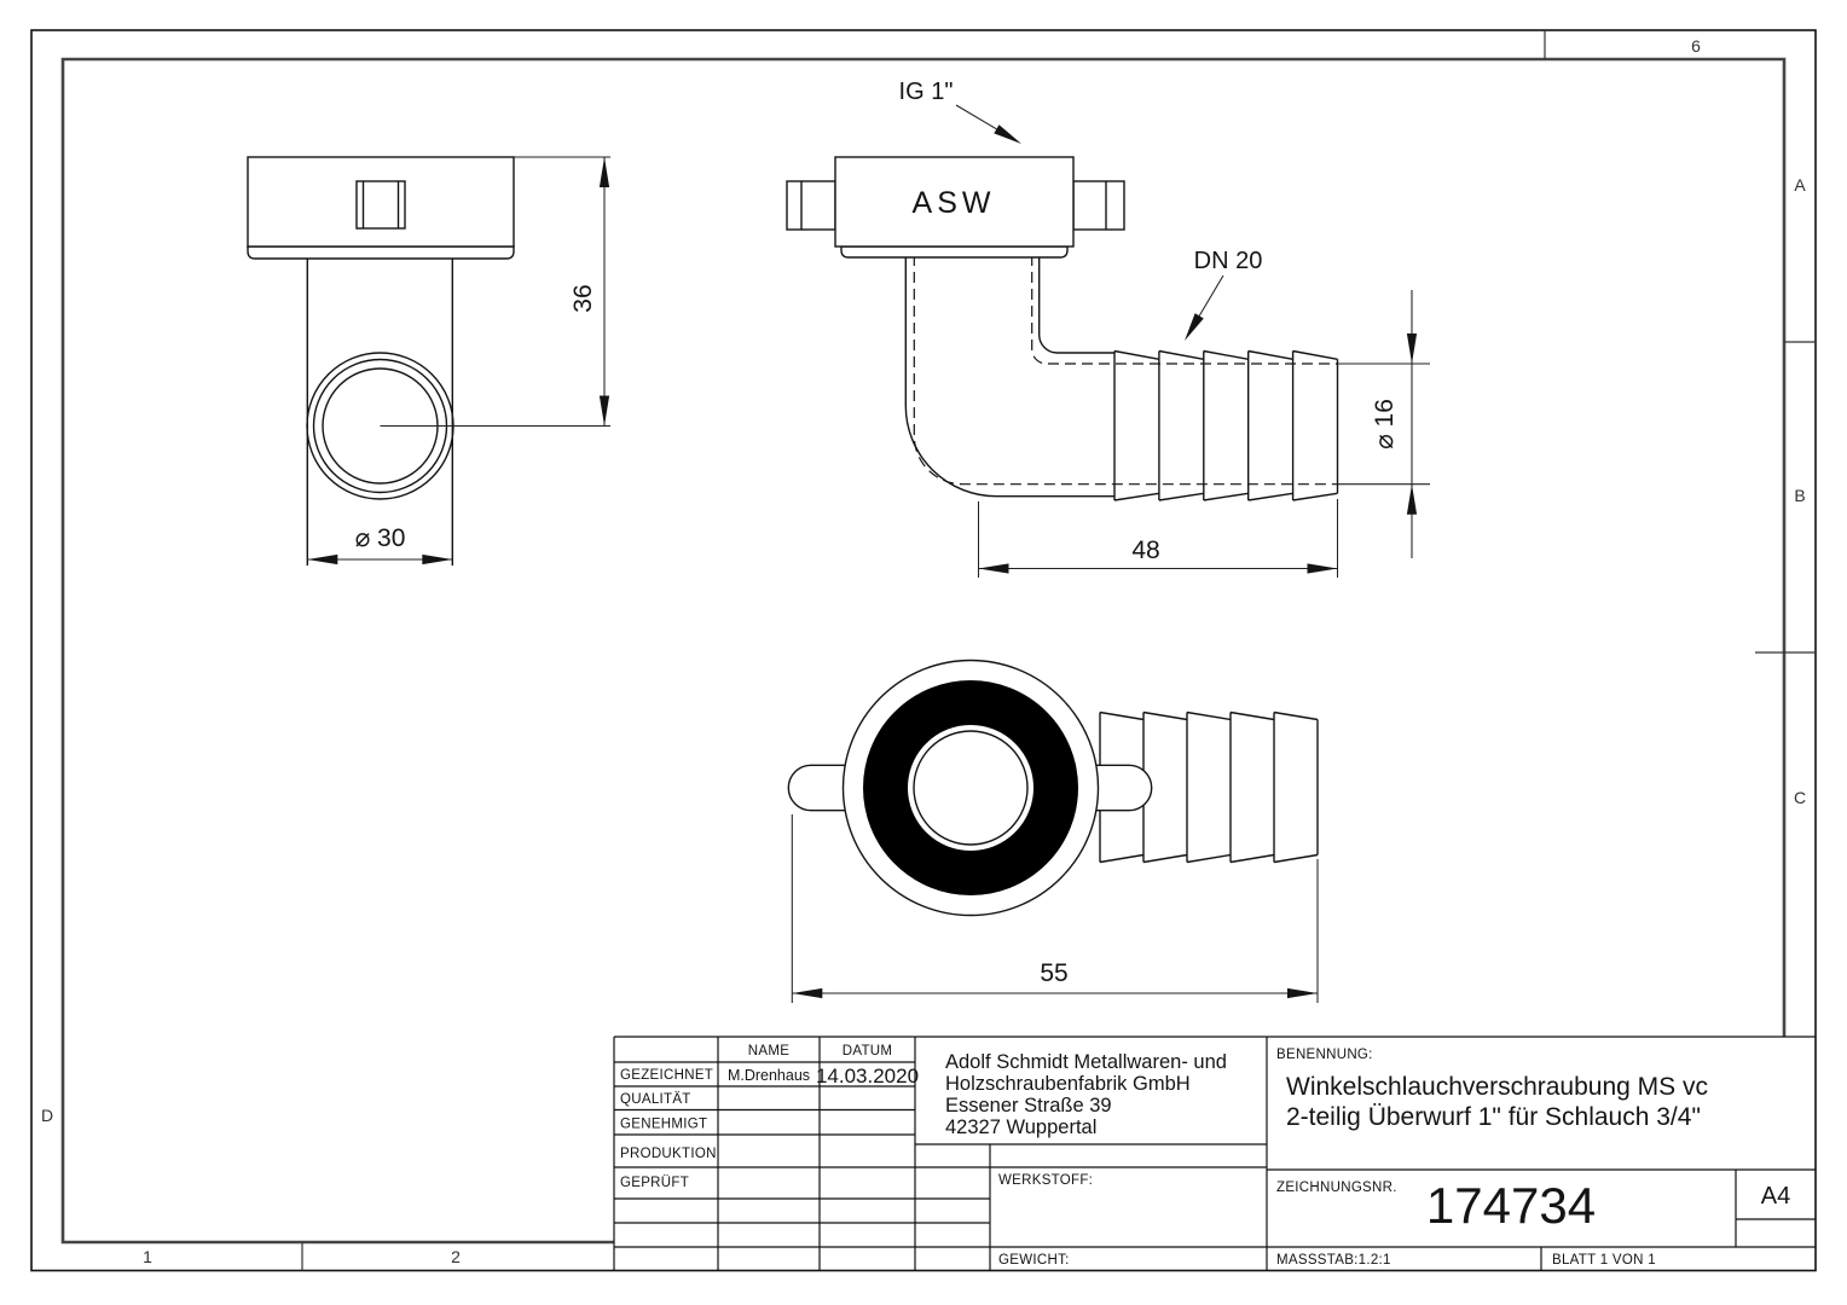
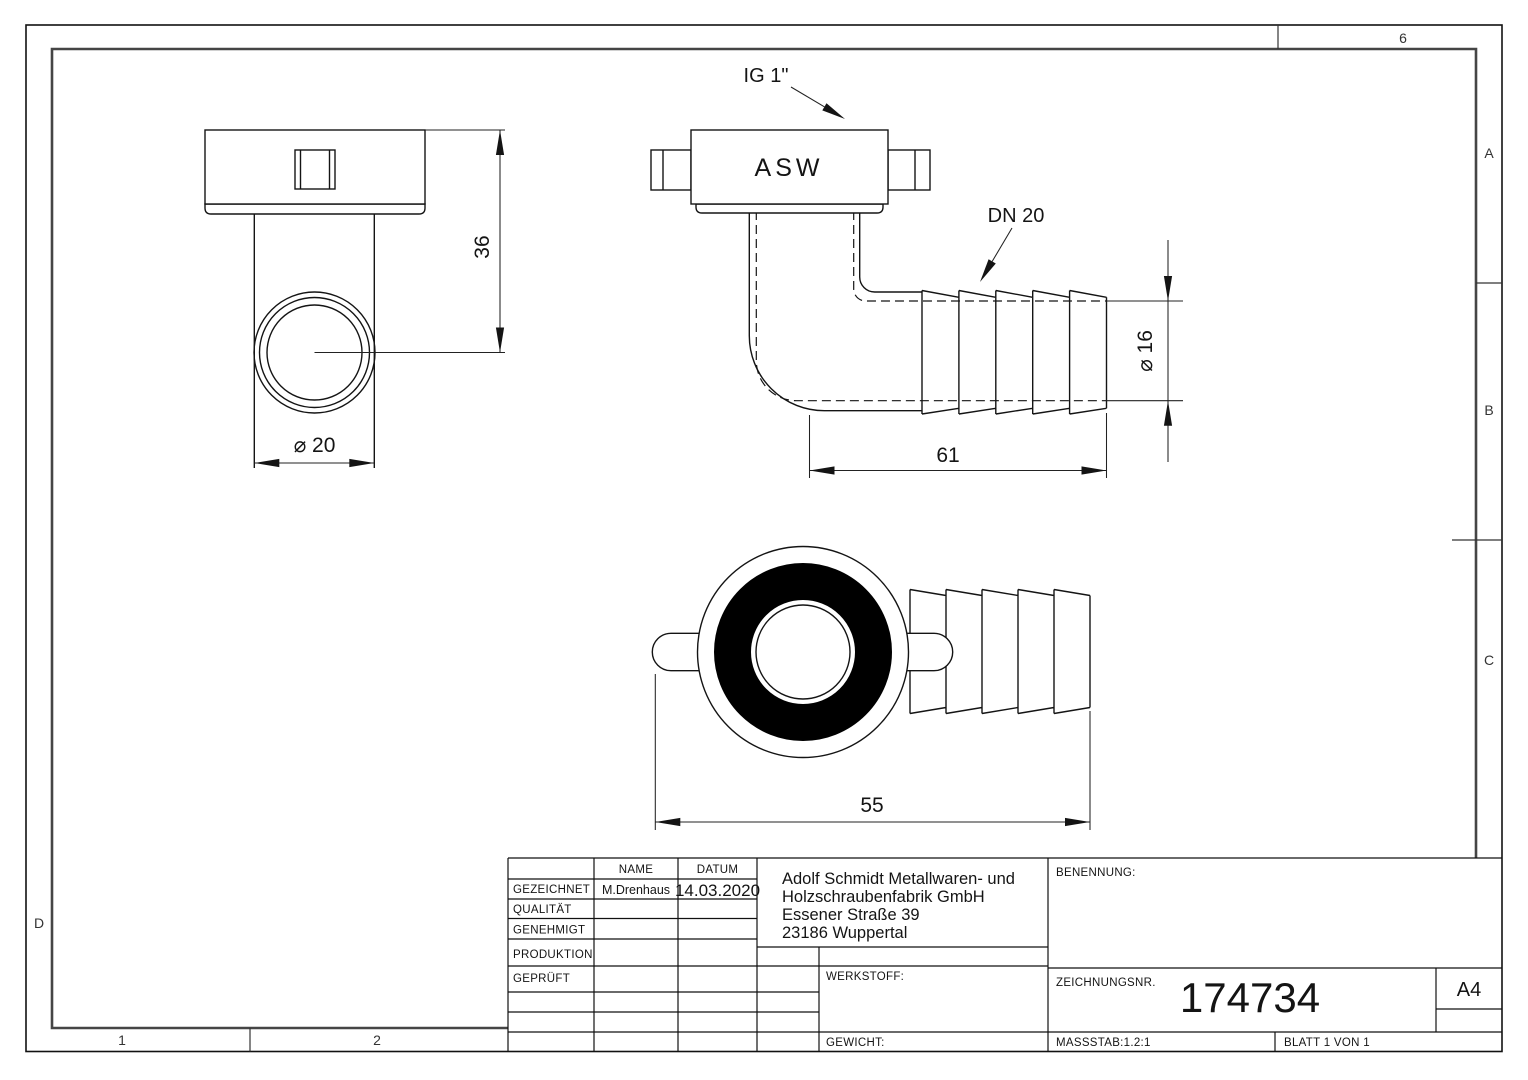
  6
  A
  B
  C
  D
  1
  2
- ⌀ 30
+ ⌀ 20
  ASW
  IG 1"
  DN 20
- 48
+ 61
  55
  NAME
  DATUM
  GEZEICHNET
  QUALITÄT
  GENEHMIGT
  PRODUKTION
  GEPRÜFT
  M.Drenhaus
  14.03.2020
  Adolf Schmidt Metallwaren- und
  Holzschraubenfabrik GmbH
  Essener Straße 39
- 42327 Wuppertal
+ 23186 Wuppertal
  BENENNUNG:
- Winkelschlauchverschraubung MS vc
- 2-teilig Überwurf 1" für Schlauch 3/4"
  WERKSTOFF:
  GEWICHT:
  ZEICHNUNGSNR.
  174734
  A4
  MASSSTAB:1.2:1
  BLATT 1 VON 1
